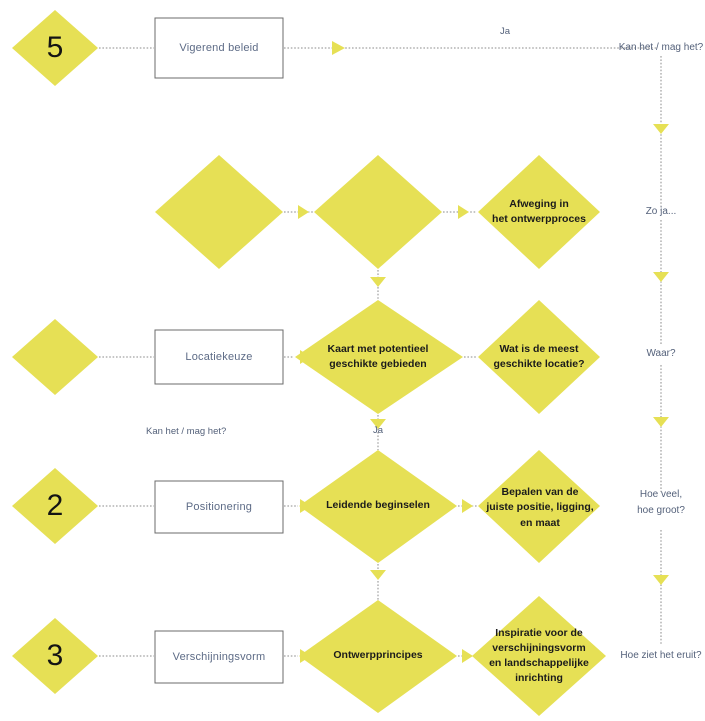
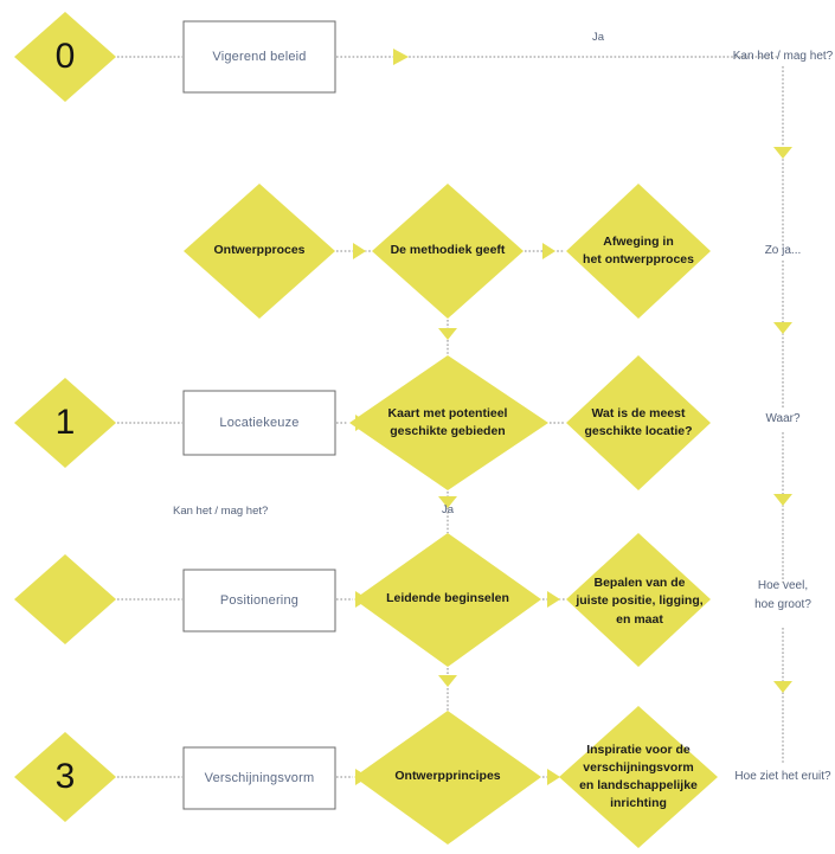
- 5
+ 0
  Vigerend beleid
  Ja
  Kan het / mag het?
+ Ontwerpproces
+ De methodiek geeft
  Afweging in
  het ontwerpproces
  Zo ja...
+ 1
  Locatiekeuze
  Kaart met potentieel
  geschikte gebieden
  Wat is de meest
  geschikte locatie?
  Kan het / mag het?
  Ja
  Waar?
- 2
  Positionering
  Leidende beginselen
  Bepalen van de
  juiste positie, ligging,
  en maat
  Hoe veel,
  hoe groot?
  3
  Verschijningsvorm
  Ontwerpprincipes
  Inspiratie voor de
  verschijningsvorm
  en landschappelijke
  inrichting
  Hoe ziet het eruit?
